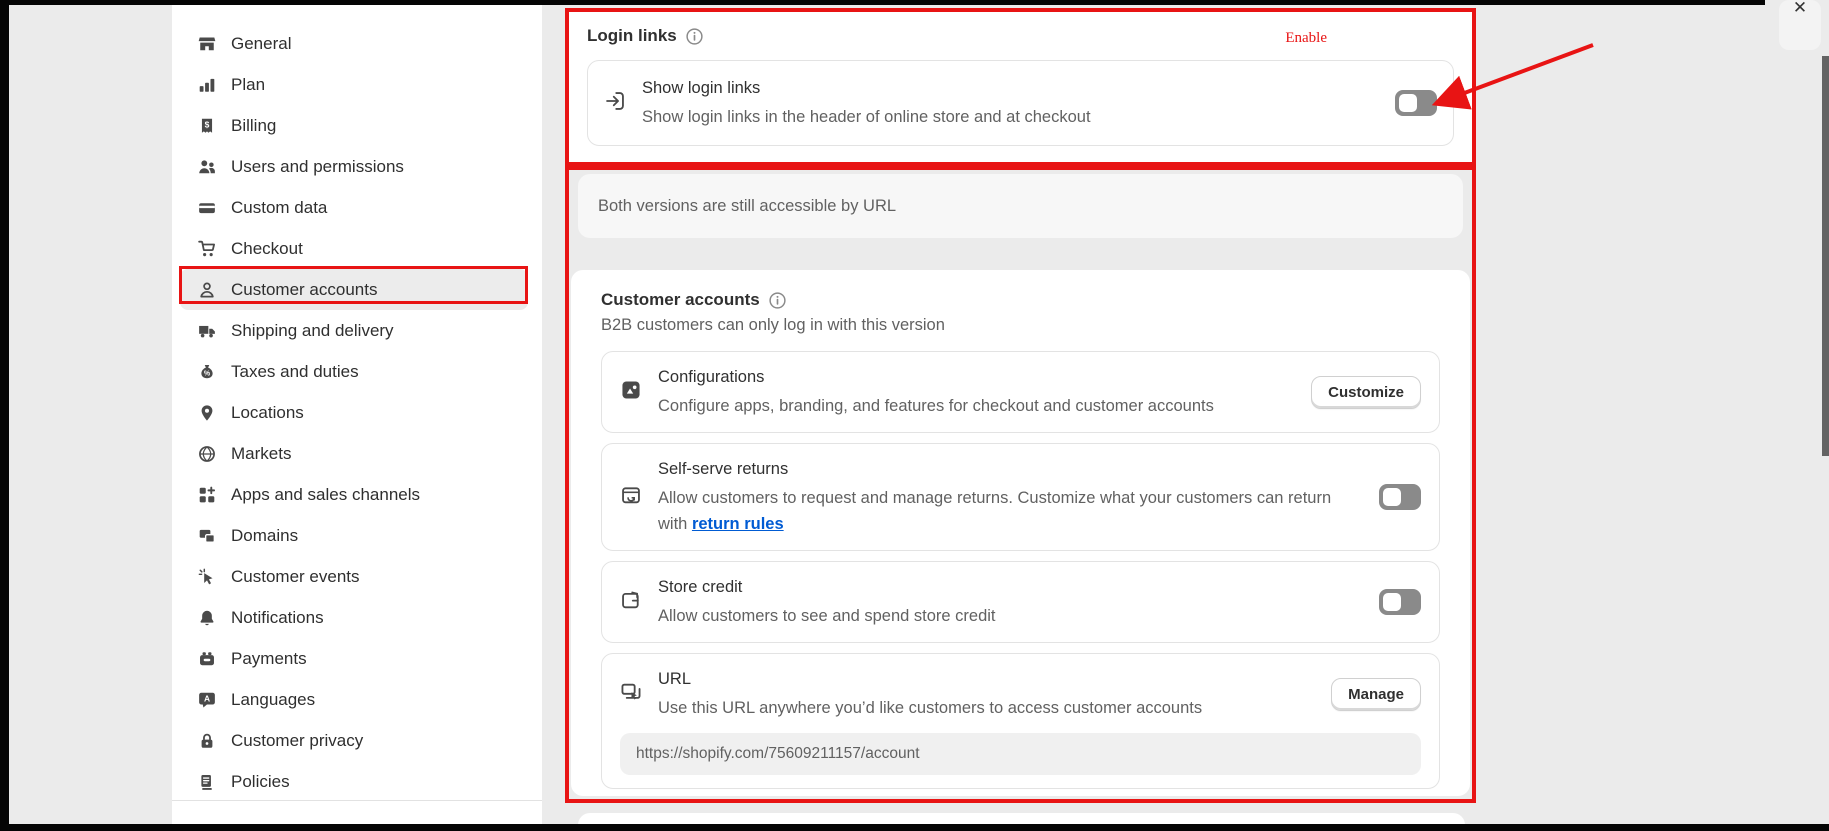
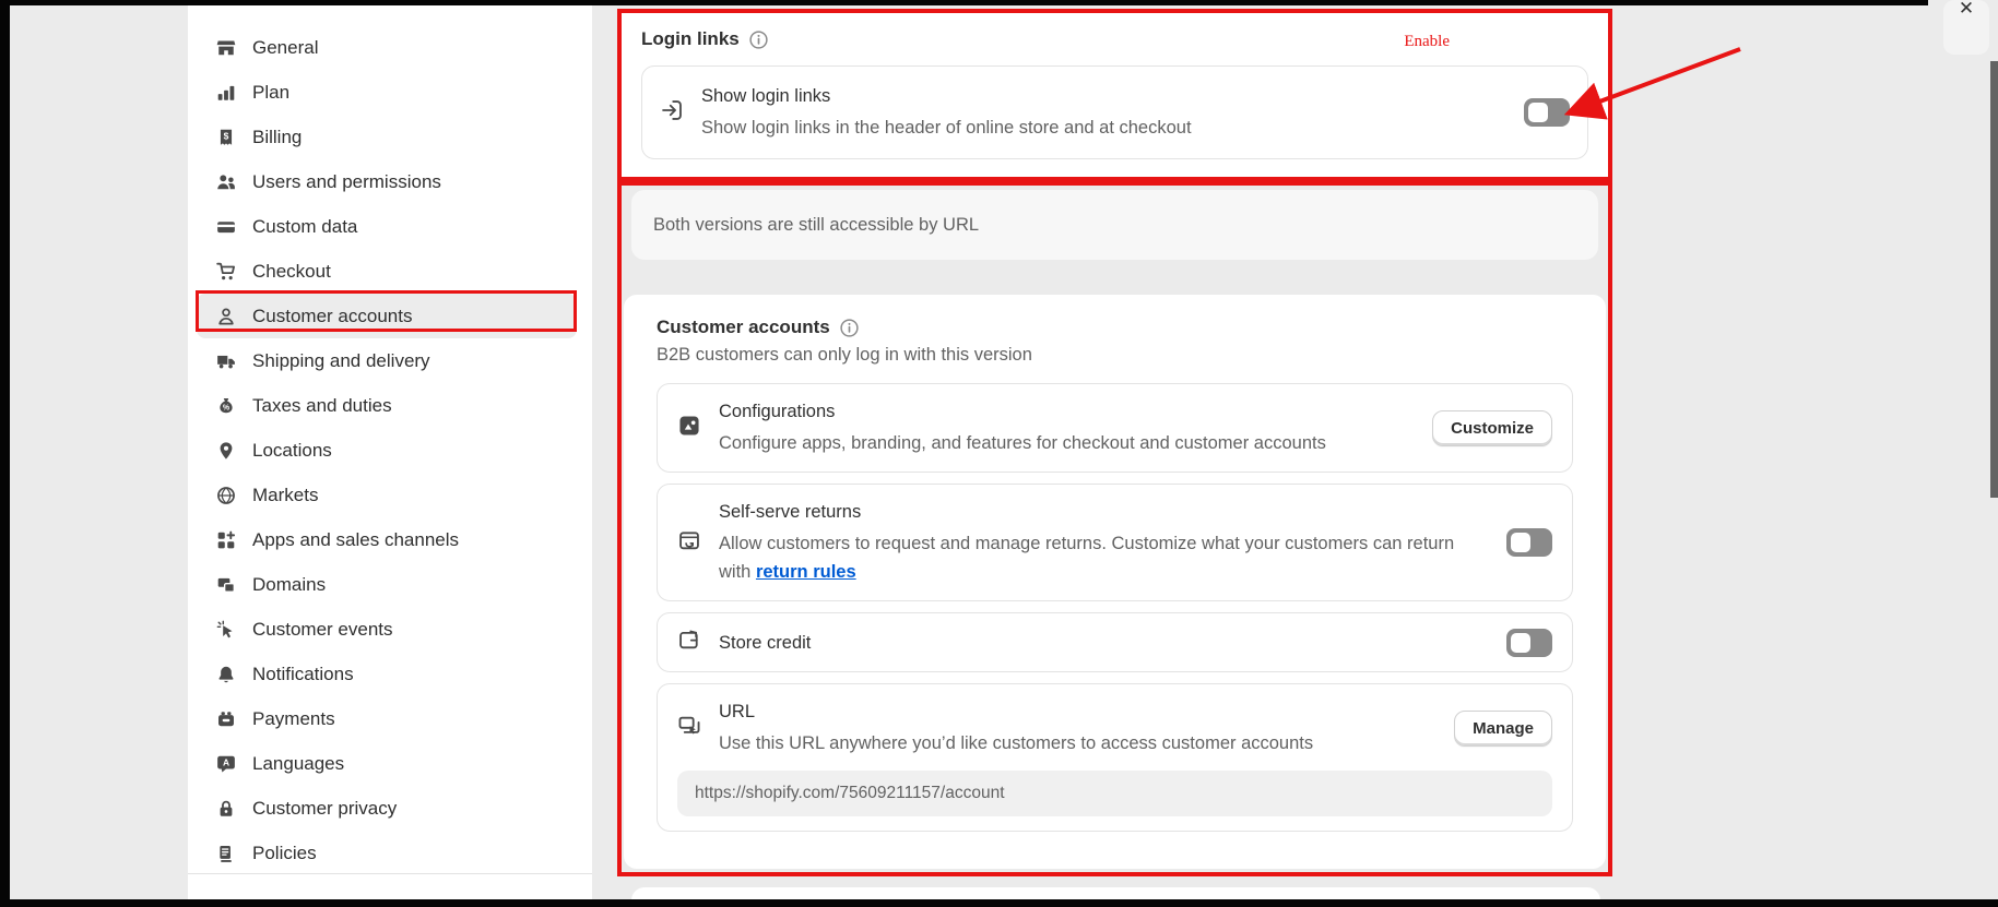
  General
  Plan
  $
  Billing
  Users and permissions
  Custom data
  Checkout
  Customer accounts
  Shipping and delivery
  Taxes and duties
  Locations
  Markets
  Apps and sales channels
  Domains
  Customer events
  Notifications
  Payments
  A
  Languages
  Customer privacy
  Policies
  Login links
  Enable
  Show login links
  Show login links in the header of online store and at checkout
  Both versions are still accessible by URL
  Customer accounts
  B2B customers can only log in with this version
  Configurations
  Configure apps, branding, and features for checkout and customer accounts
  Customize
  Self-serve returns
  Allow customers to request and manage returns. Customize what your customers can return with return rules
  Store credit
- Allow customers to see and spend store credit
  URL
  Use this URL anywhere you’d like customers to access customer accounts
  Manage
  https://shopify.com/75609211157/account
  ✕
